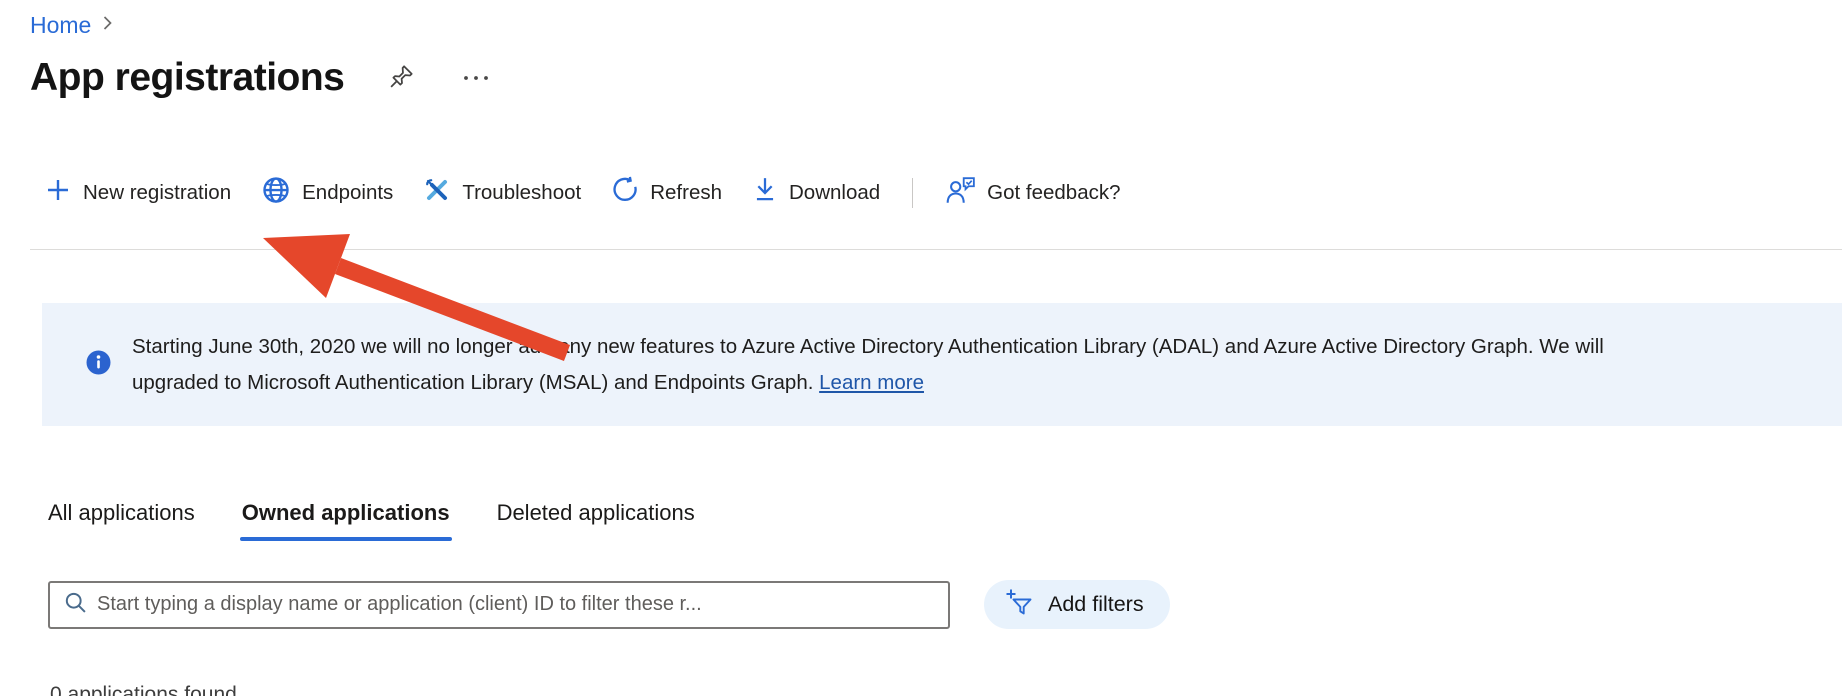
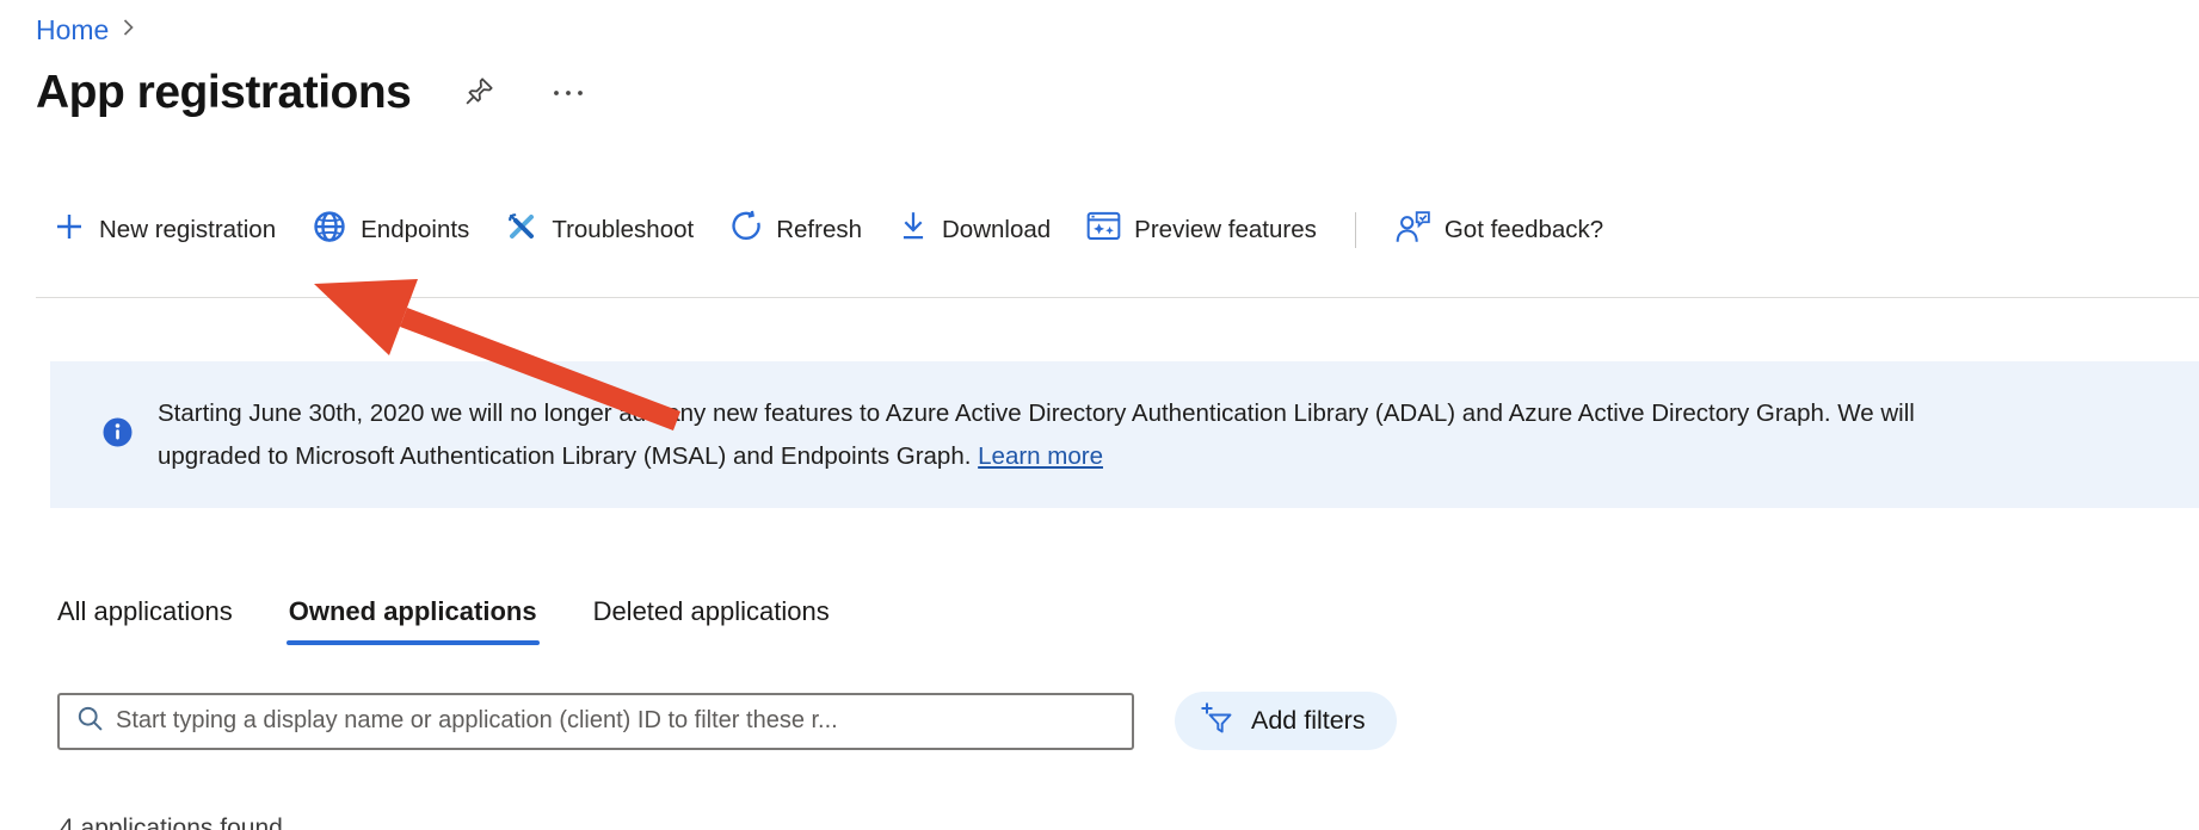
  Home
  App registrations
  New registration
  Endpoints
  Troubleshoot
  Refresh
  Download
+ Preview features
  Got feedback?
  Starting June 30th, 2020 we will no longer any new features to Azure Active Directory Authentication Library (ADAL) and Azure Active Directory Graph. We will
  upgraded to Microsoft Authentication Library (MSAL) and Endpoints Graph. Learn more
  All applications
  Owned applications
  Deleted applications
  Start typing a display name or application (client) ID to filter these r...
  Add filters
- 0 applications found
+ 4 applications found
